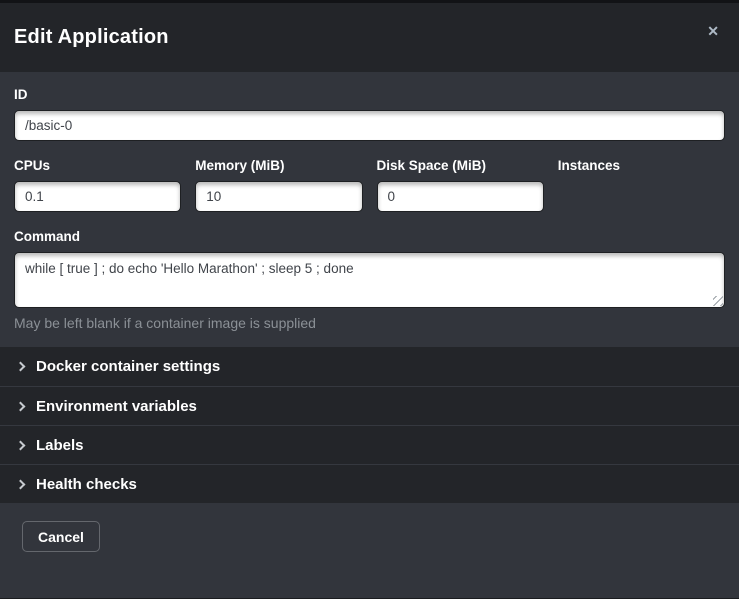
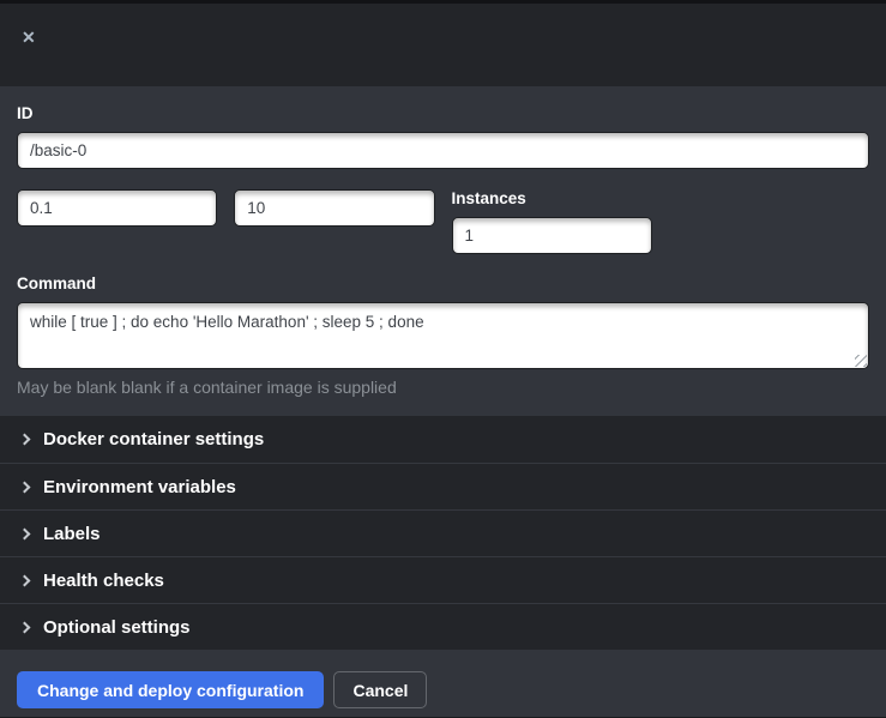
- Edit Application
  ✕
  ID
  /basic-0
- CPUs
  0.1
- Memory (MiB)
  10
- Disk Space (MiB)
- 0
  Instances
+ 1
  Command
  while [ true ] ; do echo 'Hello Marathon' ; sleep 5 ; done
- May be left blank if a container image is supplied
+ May be blank blank if a container image is supplied
  Docker container settings
  Environment variables
  Labels
  Health checks
+ Optional settings
+ Change and deploy configuration
  Cancel
